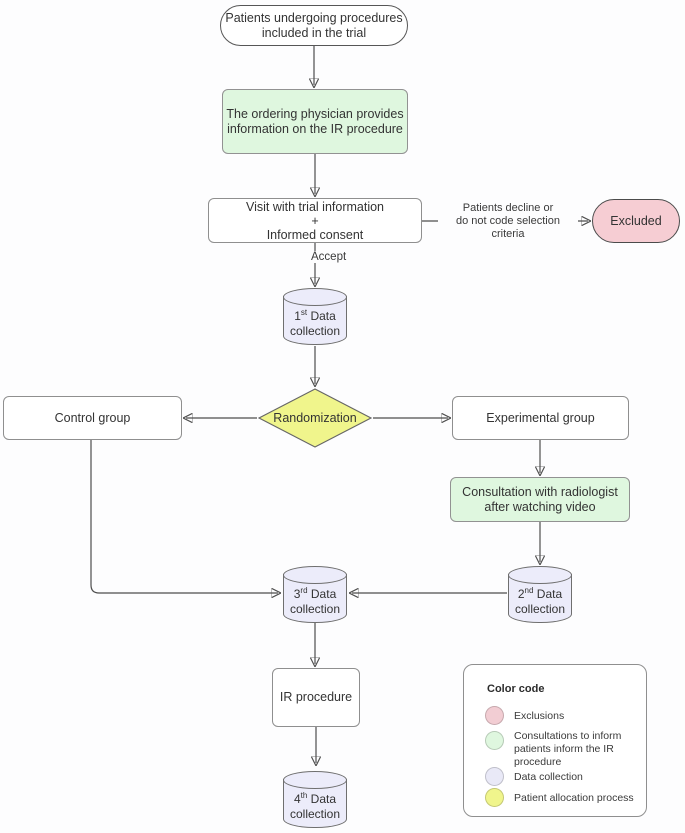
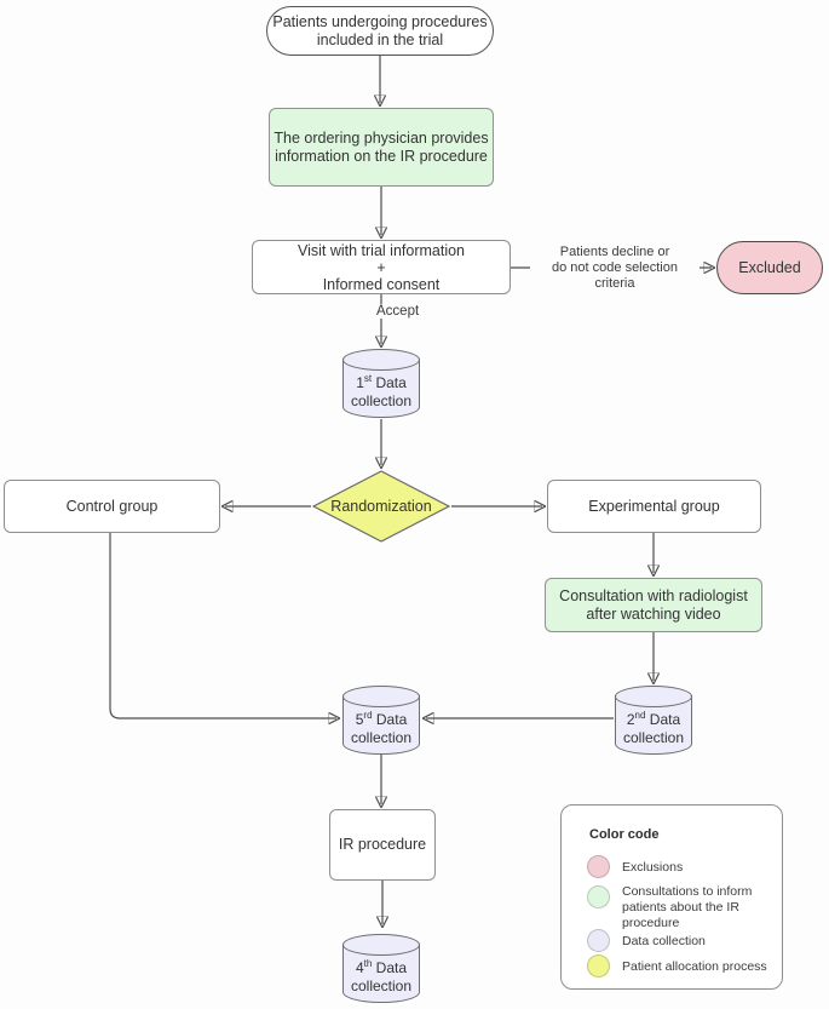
  Patients undergoing procedures
  included in the trial
  The ordering physician provides
  information on the IR procedure
  Visit with trial information
  +
  Informed consent
  Excluded
  1st Data
  collection
  Randomization
  Control group
  Experimental group
  Consultation with radiologist
  after watching video
  2nd Data
  collection
- 3rd Data
+ 5rd Data
  collection
  IR procedure
  4th Data
  collection
  Accept
  Patients decline or
  do not code selection criteria
  Color code
  Exclusions
- Consultations to inform patients inform the IR procedure
+ Consultations to inform patients about the IR procedure
  Data collection
  Patient allocation process
